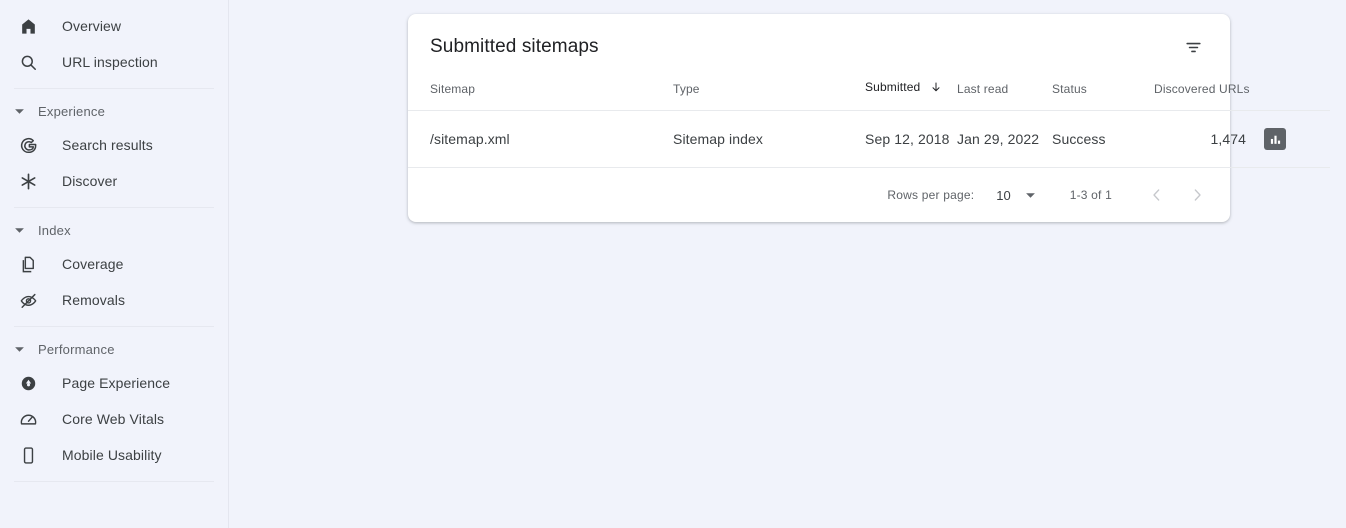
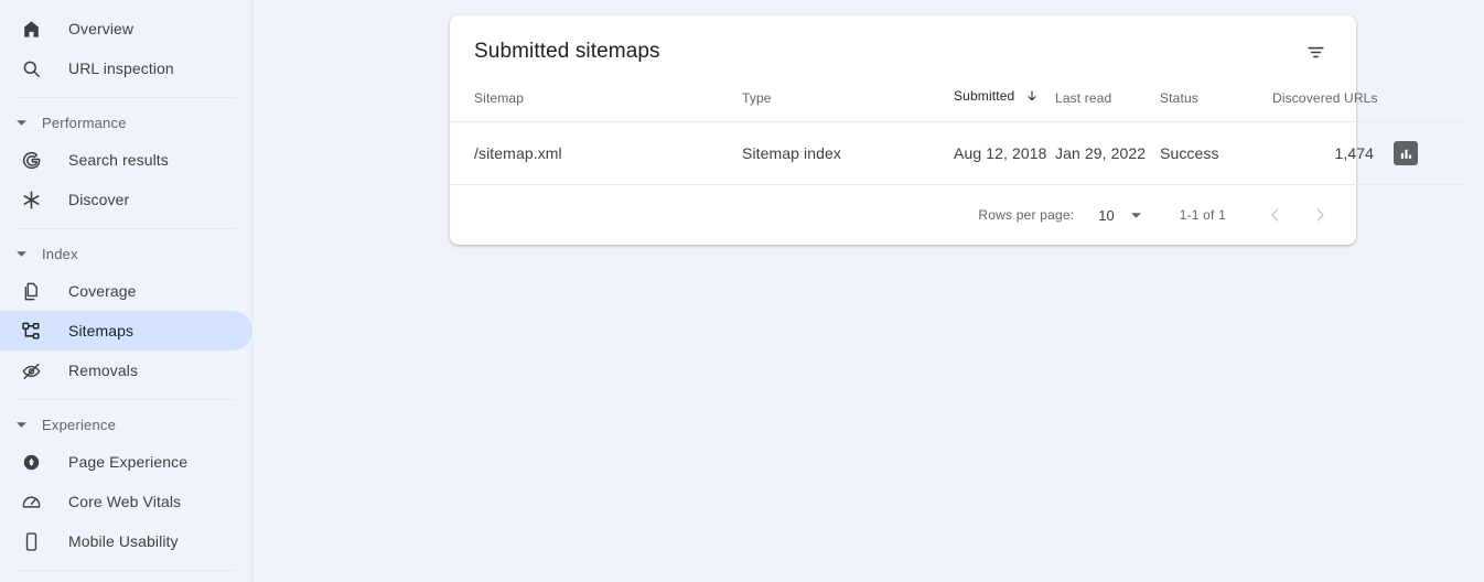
  Overview
  URL inspection
- Experience
+ Performance
  Search results
  Discover
  Index
  Coverage
+ Sitemaps
  Removals
- Performance
+ Experience
  Page Experience
  Core Web Vitals
  Mobile Usability
  Submitted sitemaps
  Sitemap	Type	Submitted	Last read	Status	Discovered URLs
- /sitemap.xml	Sitemap index	Sep 12, 2018	Jan 29, 2022	Success	1,474
+ /sitemap.xml	Sitemap index	Aug 12, 2018	Jan 29, 2022	Success	1,474
  Rows per page:
  10
- 1-3 of 1
+ 1-1 of 1
